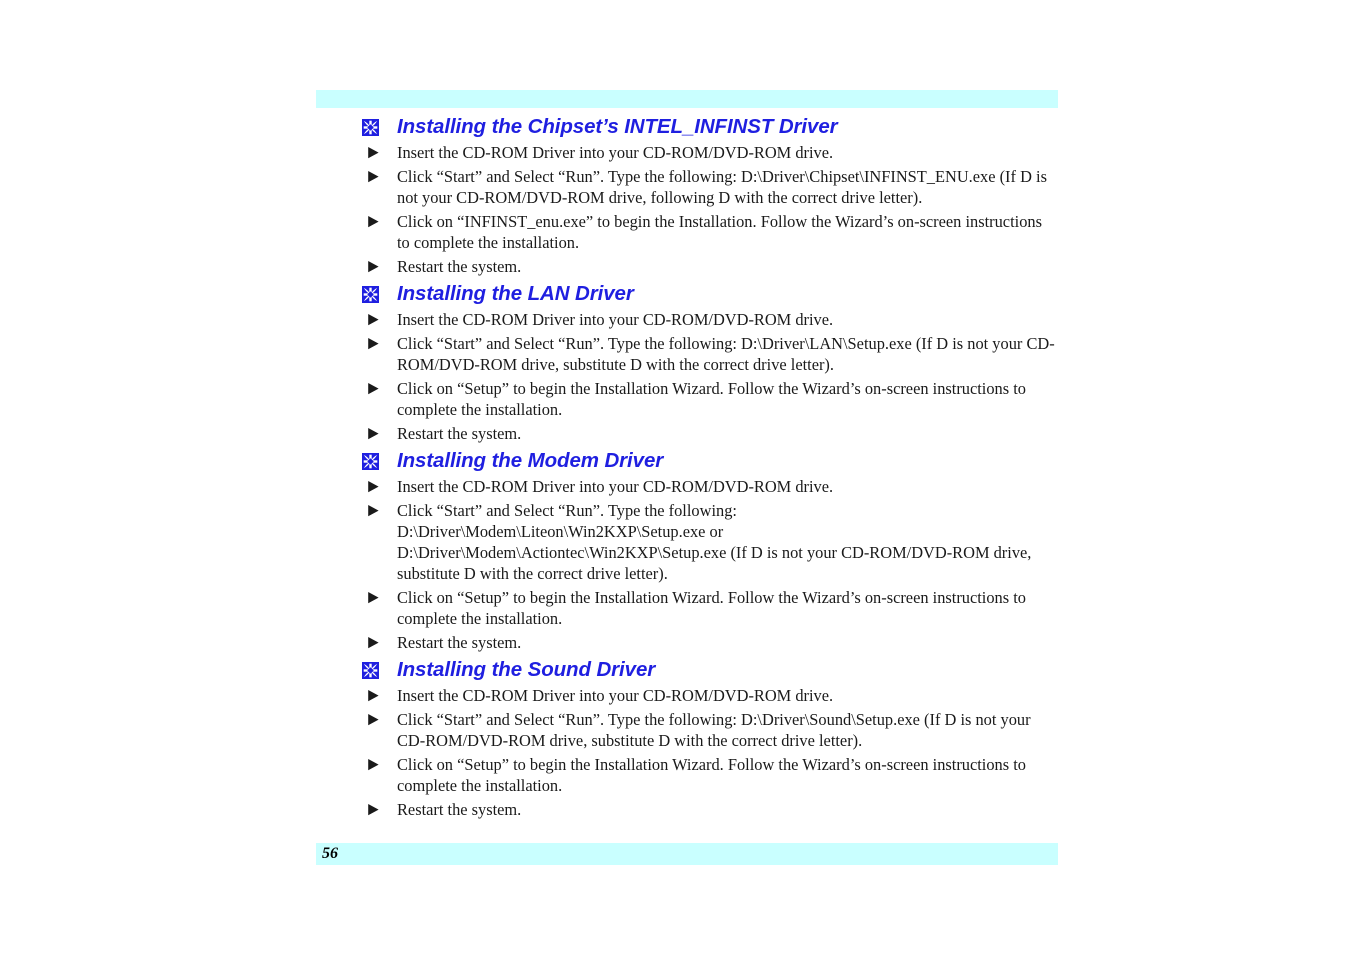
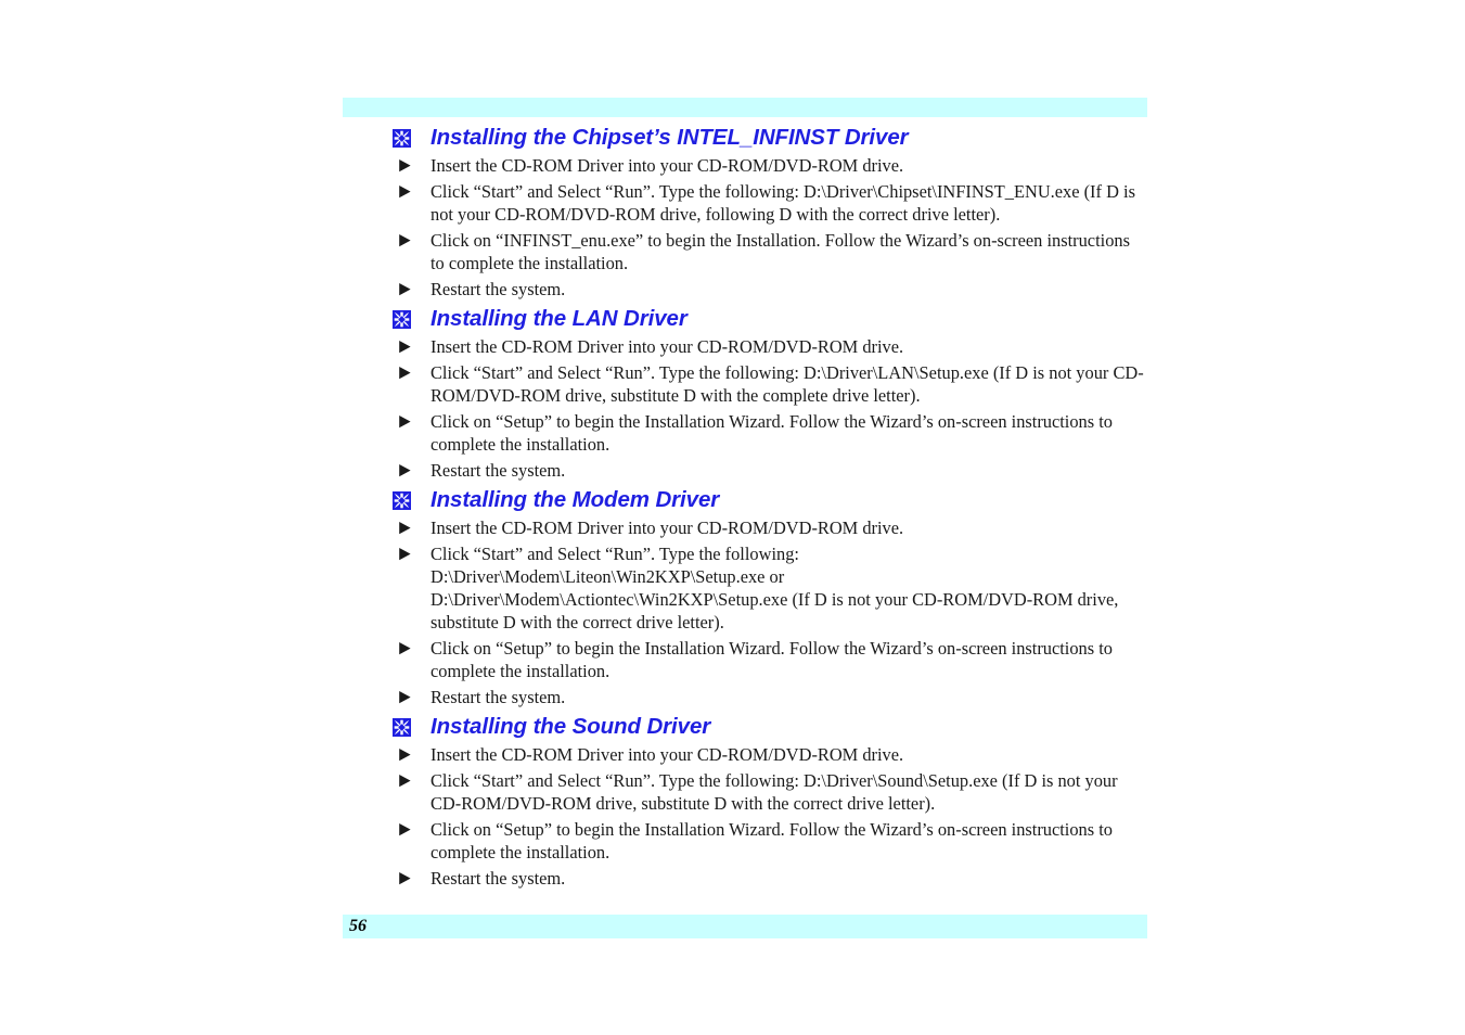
  Installing the Chipset’s INTEL_INFINST Driver
  Insert the CD-ROM Driver into your CD-ROM/DVD-ROM drive.
  Click “Start” and Select “Run”. Type the following: D:\Driver\Chipset\INFINST_ENU.exe (If D is not your CD-ROM/DVD-ROM drive, following D with the correct drive letter).
  Click on “INFINST_enu.exe” to begin the Installation. Follow the Wizard’s on-screen instructions to complete the installation.
  Restart the system.
  Installing the LAN Driver
  Insert the CD-ROM Driver into your CD-ROM/DVD-ROM drive.
- Click “Start” and Select “Run”. Type the following: D:\Driver\LAN\Setup.exe (If D is not your CD-ROM/DVD-ROM drive, substitute D with the correct drive letter).
+ Click “Start” and Select “Run”. Type the following: D:\Driver\LAN\Setup.exe (If D is not your CD-ROM/DVD-ROM drive, substitute D with the complete drive letter).
  Click on “Setup” to begin the Installation Wizard. Follow the Wizard’s on-screen instructions to complete the installation.
  Restart the system.
  Installing the Modem Driver
  Insert the CD-ROM Driver into your CD-ROM/DVD-ROM drive.
  Click “Start” and Select “Run”. Type the following:
  D:\Driver\Modem\Liteon\Win2KXP\Setup.exe or
  D:\Driver\Modem\Actiontec\Win2KXP\Setup.exe (If D is not your CD-ROM/DVD-ROM drive, substitute D with the correct drive letter).
  Click on “Setup” to begin the Installation Wizard. Follow the Wizard’s on-screen instructions to complete the installation.
  Restart the system.
  Installing the Sound Driver
  Insert the CD-ROM Driver into your CD-ROM/DVD-ROM drive.
  Click “Start” and Select “Run”. Type the following: D:\Driver\Sound\Setup.exe (If D is not your CD-ROM/DVD-ROM drive, substitute D with the correct drive letter).
  Click on “Setup” to begin the Installation Wizard. Follow the Wizard’s on-screen instructions to complete the installation.
  Restart the system.
  56
